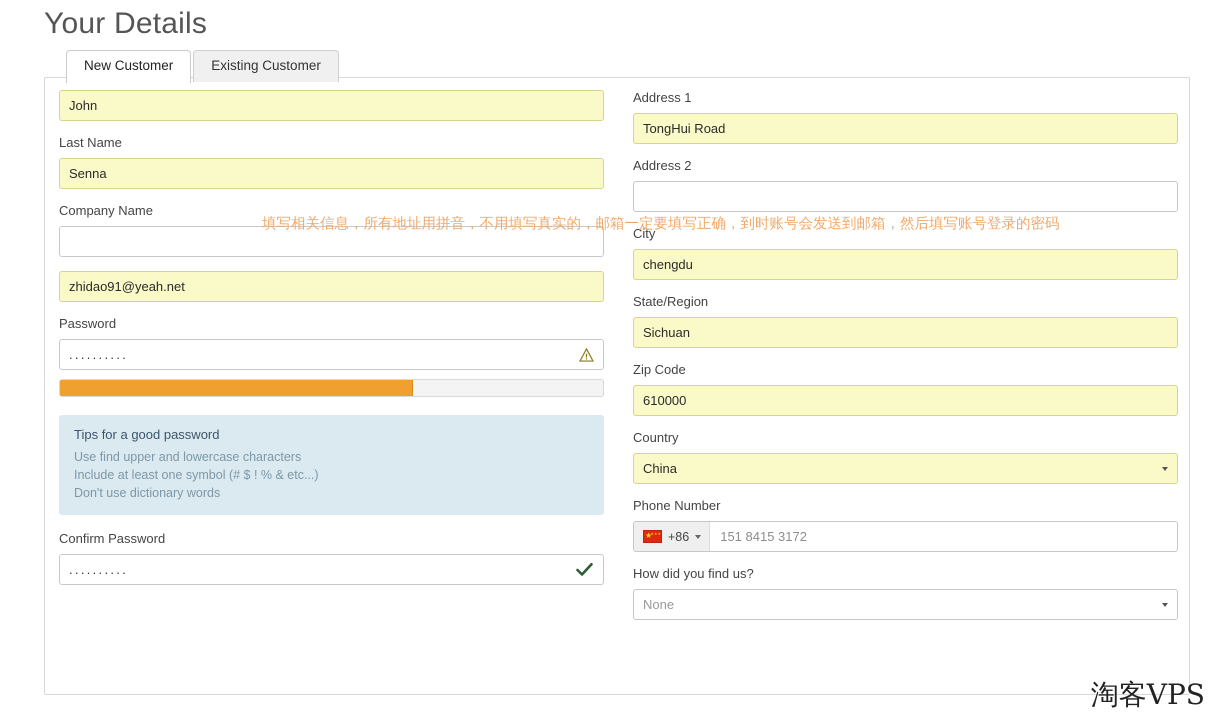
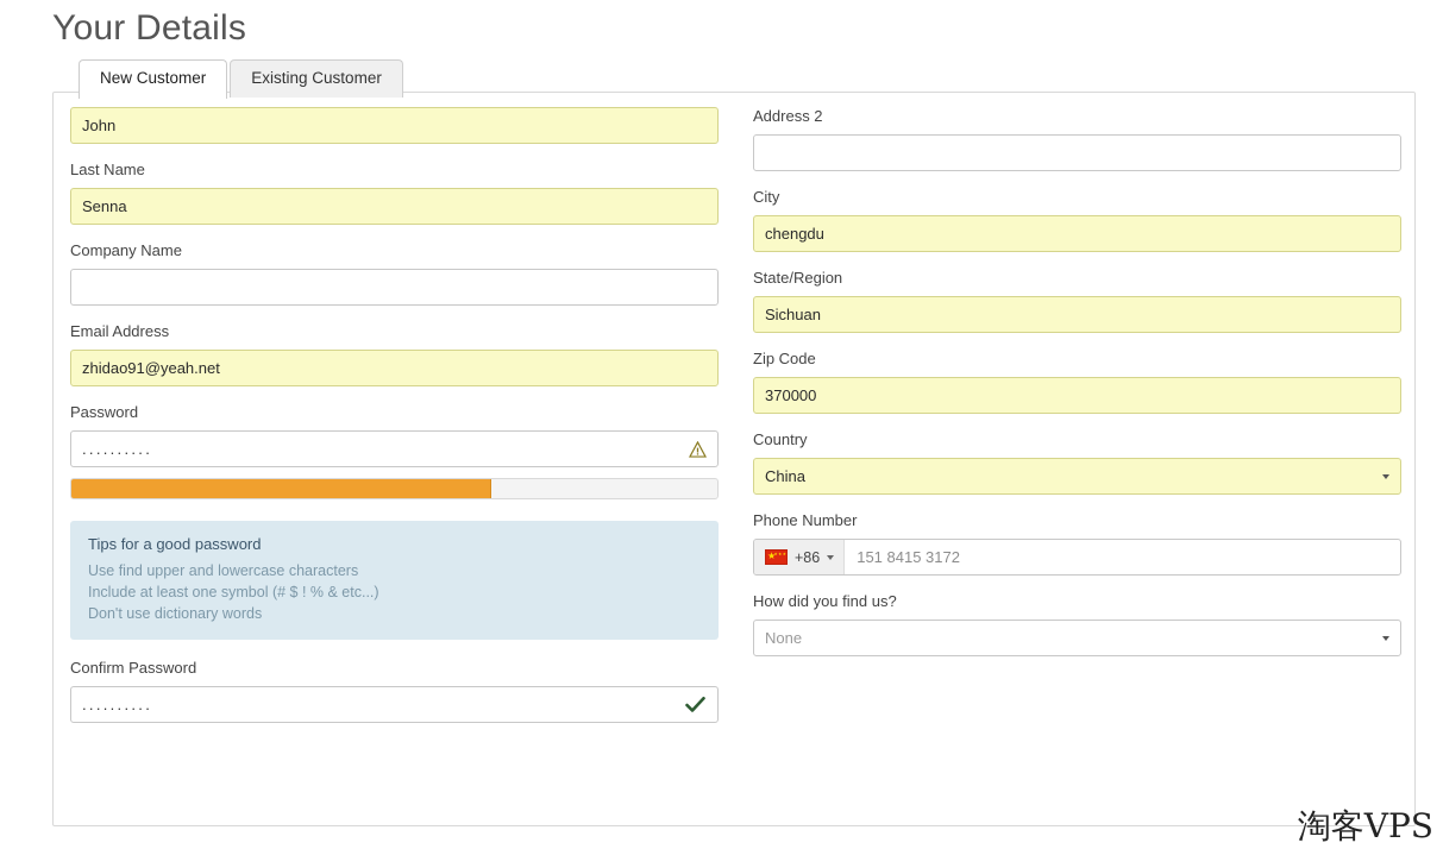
  Your Details
  New Customer
  Existing Customer
  John
  Last Name
  Senna
  Company Name
+ Email Address
  zhidao91@yeah.net
  Password
  ..........
  Tips for a good password
  Use find upper and lowercase characters
  Include at least one symbol (# $ ! % & etc...)
  Don't use dictionary words
  Confirm Password
  ..........
- Address 1
- TongHui Road
  Address 2
  City
  chengdu
  State/Region
  Sichuan
  Zip Code
- 610000
+ 370000
  Country
  China
  Phone Number
  +86
  151 8415 3172
  How did you find us?
  None
- 填写相关信息，所有地址用拼音，不用填写真实的，邮箱一定要填写正确，到时账号会发送到邮箱，然后填写账号登录的密码
  淘客VPS
